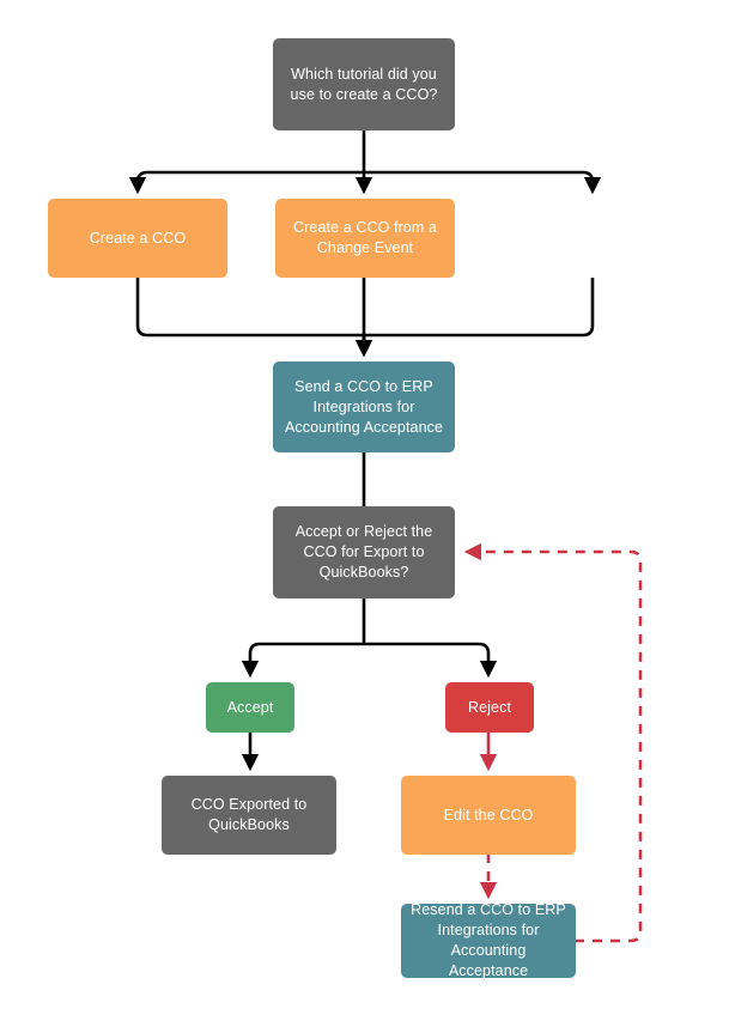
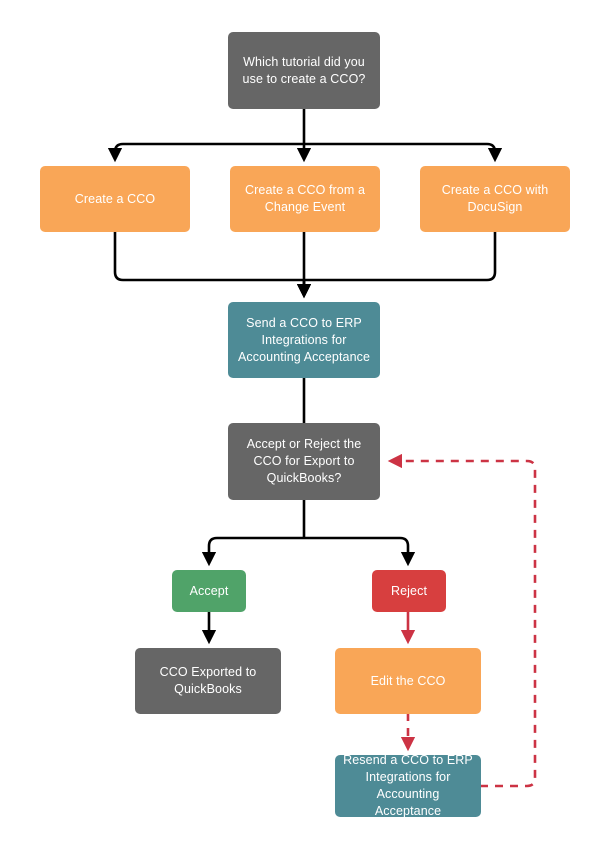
  Which tutorial did you
  use to create a CCO?
  Create a CCO
  Create a CCO from a
  Change Event
+ Create a CCO with
+ DocuSign
  Send a CCO to ERP
  Integrations for
  Accounting Acceptance
  Accept or Reject the
  CCO for Export to
  QuickBooks?
  Accept
  Reject
  CCO Exported to
  QuickBooks
  Edit the CCO
  Resend a CCO to ERP
  Integrations for
  Accounting Acceptance
